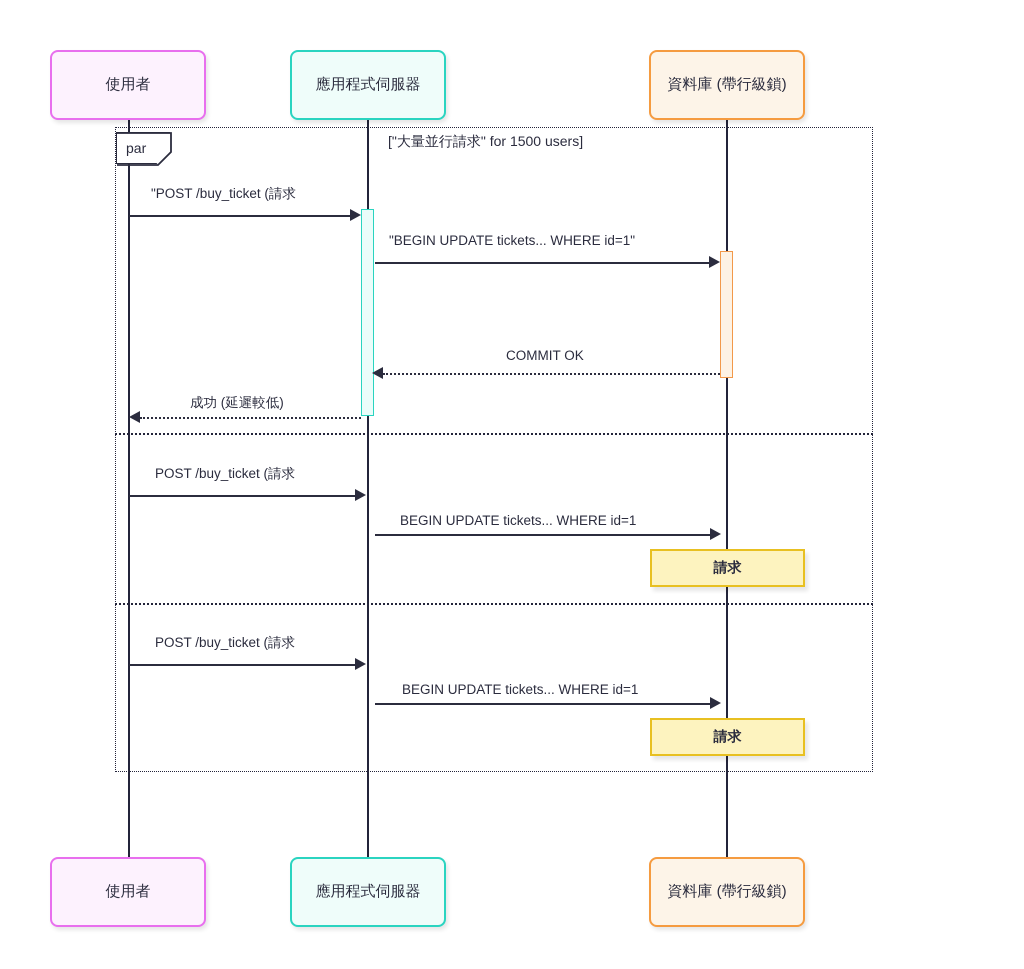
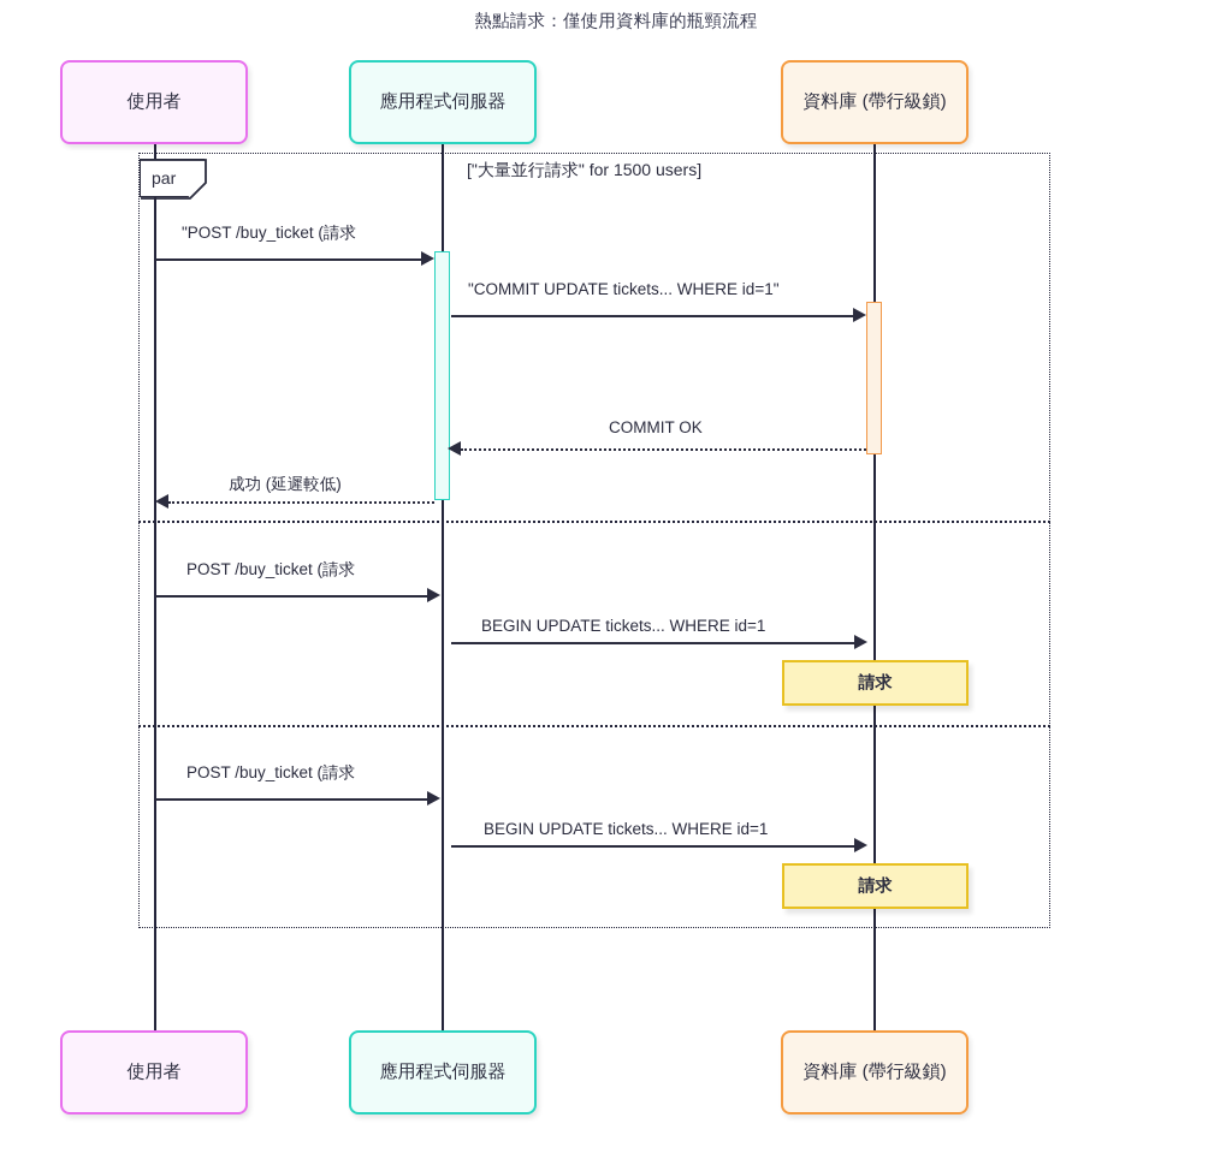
+ 熱點請求：僅使用資料庫的瓶頸流程
  使用者
  應用程式伺服器
  資料庫 (帶行級鎖)
  par
  ["大量並行請求" for 1500 users]
  "POST /buy_ticket (請求
- "BEGIN UPDATE tickets... WHERE id=1"
+ "COMMIT UPDATE tickets... WHERE id=1"
  COMMIT OK
  成功 (延遲較低)
  POST /buy_ticket (請求
  BEGIN UPDATE tickets... WHERE id=1
  請求
  POST /buy_ticket (請求
  BEGIN UPDATE tickets... WHERE id=1
  請求
  使用者
  應用程式伺服器
  資料庫 (帶行級鎖)
